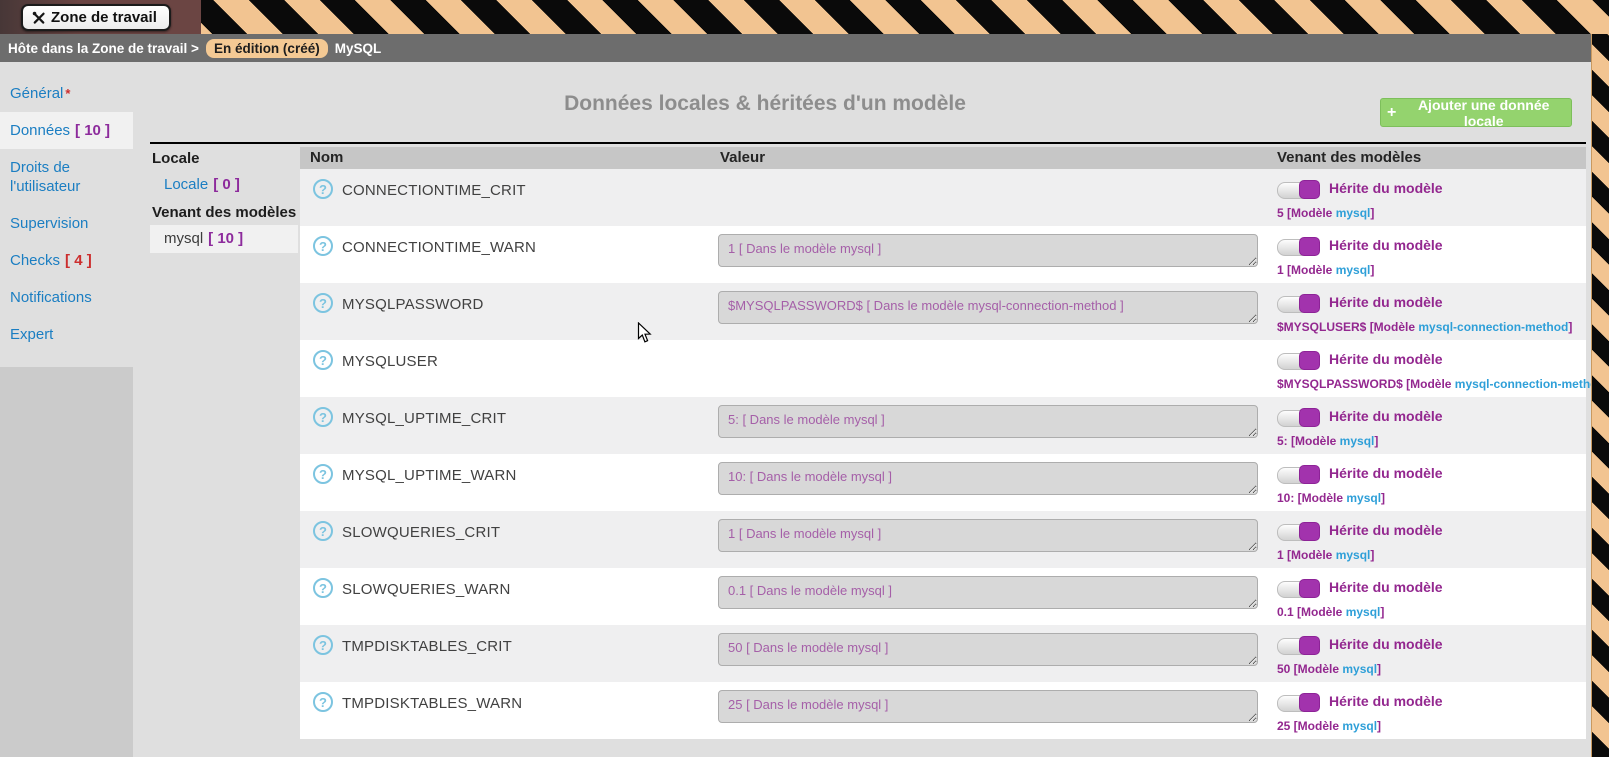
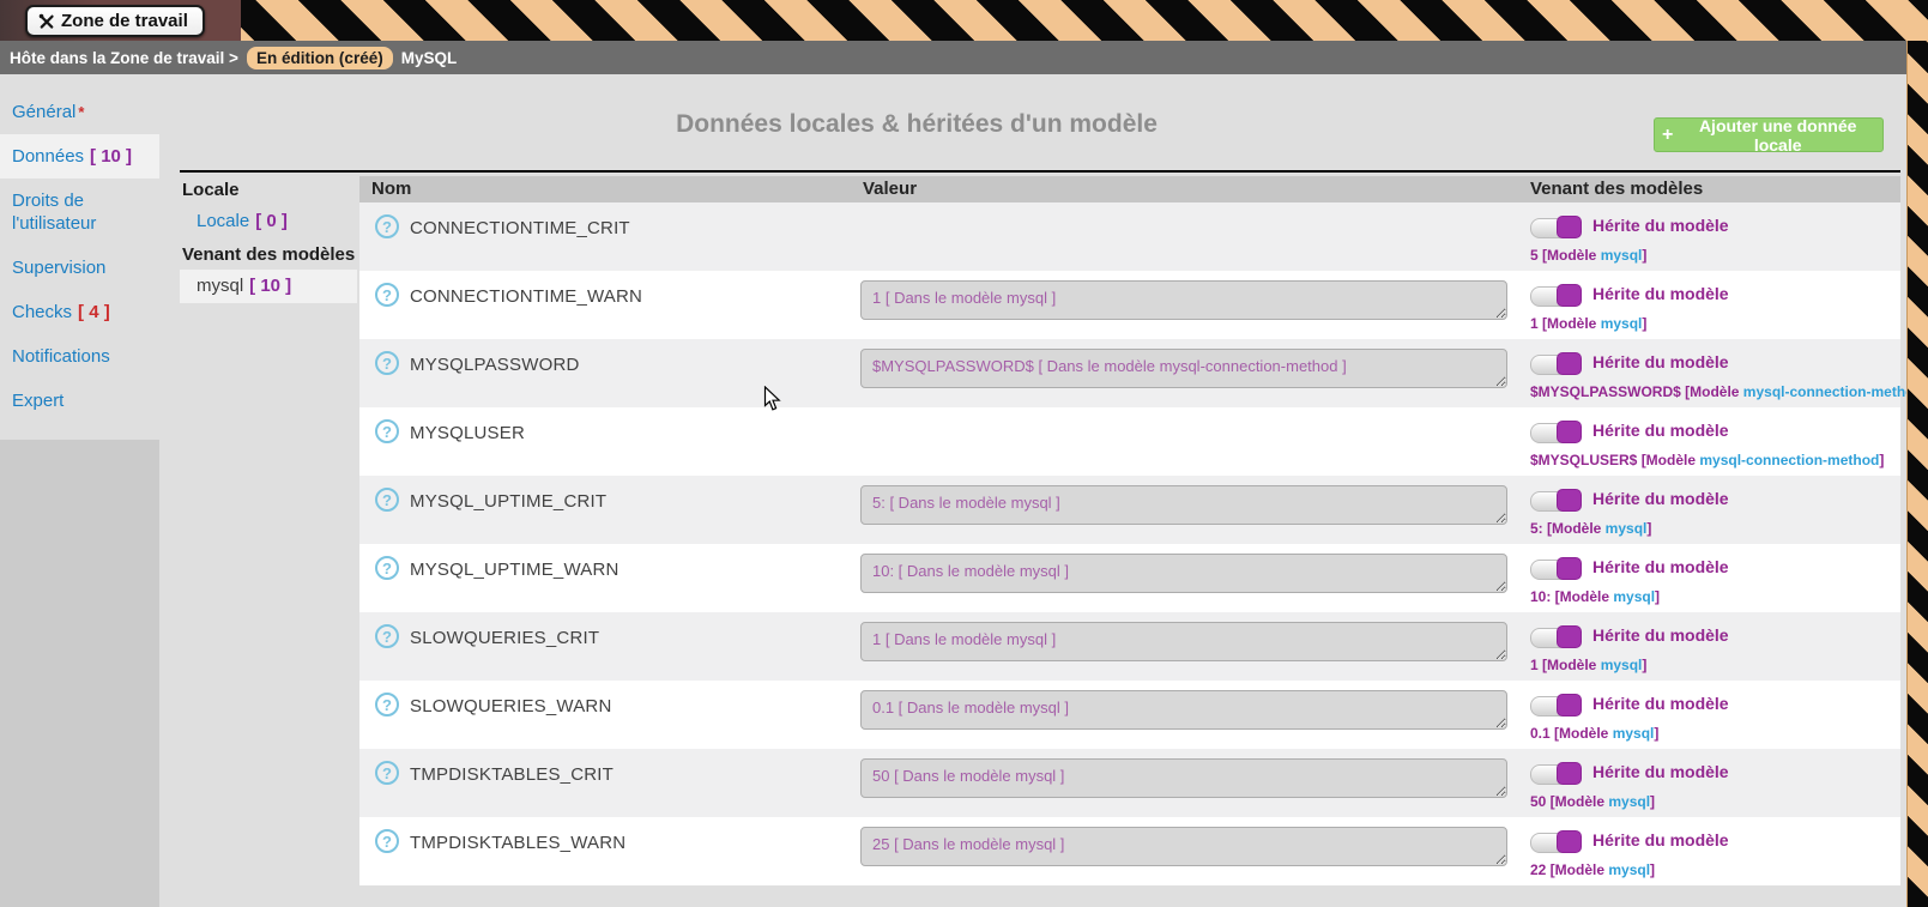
  Zone de travail
  Hôte dans la Zone de travail >
  En édition (créé)
  MySQL
  Général *
  Données [ 10 ]
  Droits de l'utilisateur
  Supervision
  Checks [ 4 ]
  Notifications
  Expert
  Données locales & héritées d'un modèle
  +
  Ajouter une donnée locale
  Locale
  Locale [ 0 ]
  Venant des modèles
  mysql [ 10 ]
  Nom
  Valeur
  Venant des modèles
  ?
  CONNECTIONTIME_CRIT
  Hérite du modèle
  5 [Modèle mysql]
  ?
  CONNECTIONTIME_WARN
  1 [ Dans le modèle mysql ]
  Hérite du modèle
  1 [Modèle mysql]
  ?
  MYSQLPASSWORD
  $MYSQLPASSWORD$ [ Dans le modèle mysql-connection-method ]
  Hérite du modèle
- $MYSQLUSER$ [Modèle mysql-connection-method]
+ $MYSQLPASSWORD$ [Modèle mysql-connection-meth
  ?
  MYSQLUSER
  Hérite du modèle
- $MYSQLPASSWORD$ [Modèle mysql-connection-meth
+ $MYSQLUSER$ [Modèle mysql-connection-method]
  ?
  MYSQL_UPTIME_CRIT
  5: [ Dans le modèle mysql ]
  Hérite du modèle
  5: [Modèle mysql]
  ?
  MYSQL_UPTIME_WARN
  10: [ Dans le modèle mysql ]
  Hérite du modèle
  10: [Modèle mysql]
  ?
  SLOWQUERIES_CRIT
  1 [ Dans le modèle mysql ]
  Hérite du modèle
  1 [Modèle mysql]
  ?
  SLOWQUERIES_WARN
  0.1 [ Dans le modèle mysql ]
  Hérite du modèle
  0.1 [Modèle mysql]
  ?
  TMPDISKTABLES_CRIT
  50 [ Dans le modèle mysql ]
  Hérite du modèle
  50 [Modèle mysql]
  ?
  TMPDISKTABLES_WARN
  25 [ Dans le modèle mysql ]
  Hérite du modèle
- 25 [Modèle mysql]
+ 22 [Modèle mysql]
